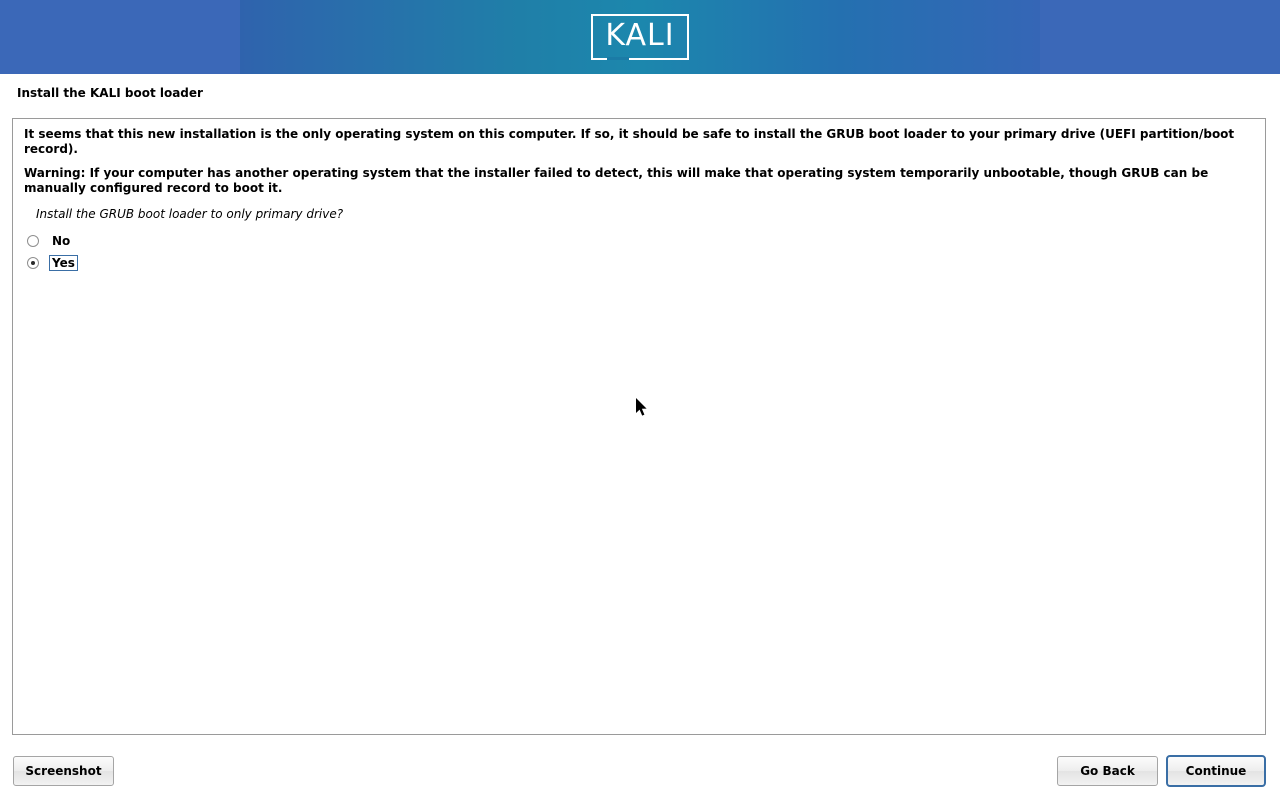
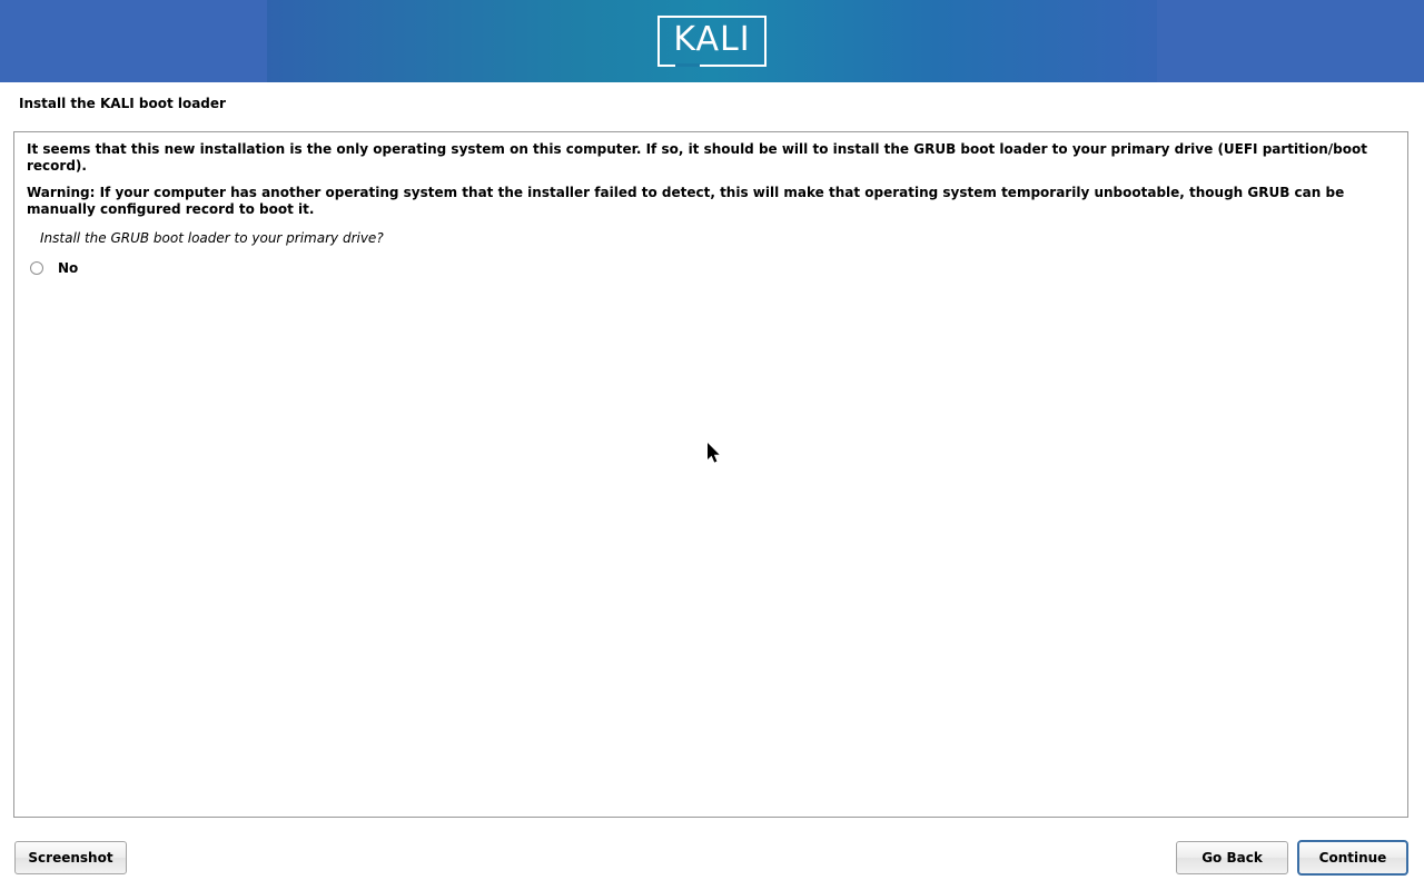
  KALI
  Install the KALI boot loader
- It seems that this new installation is the only operating system on this computer. If so, it should be safe to install the GRUB boot loader to your primary drive (UEFI partition/boot record).
+ It seems that this new installation is the only operating system on this computer. If so, it should be will to install the GRUB boot loader to your primary drive (UEFI partition/boot record).
  Warning: If your computer has another operating system that the installer failed to detect, this will make that operating system temporarily unbootable, though GRUB can be manually configured record to boot it.
- Install the GRUB boot loader to only primary drive?
+ Install the GRUB boot loader to your primary drive?
  No
- Yes
  Screenshot
  Go Back
  Continue
